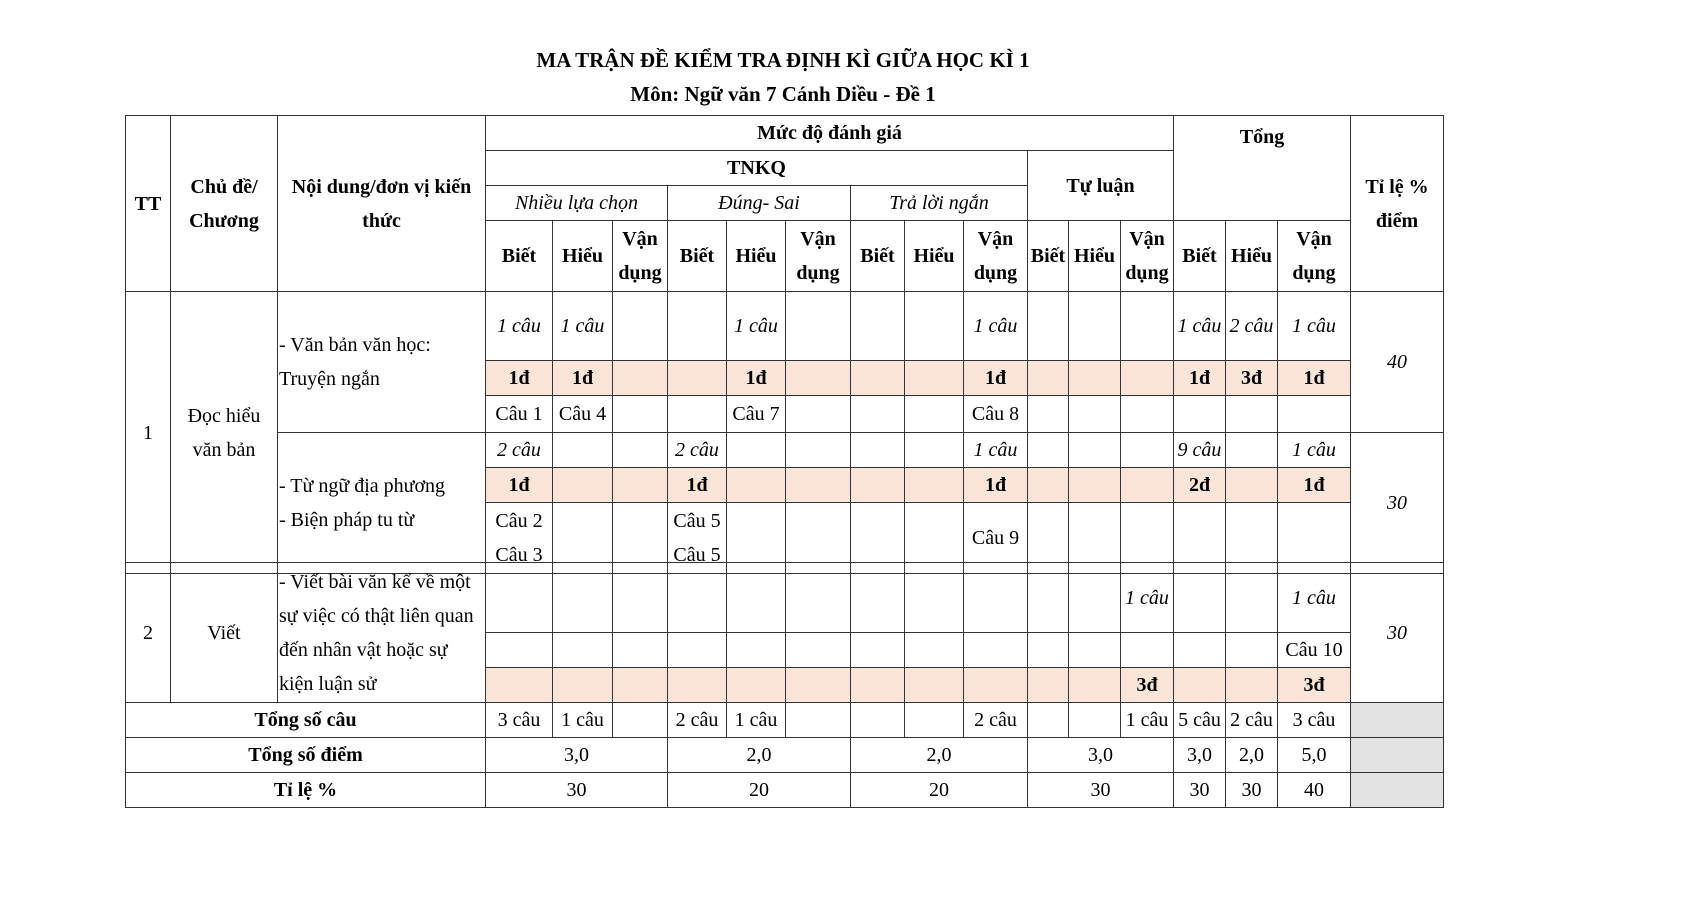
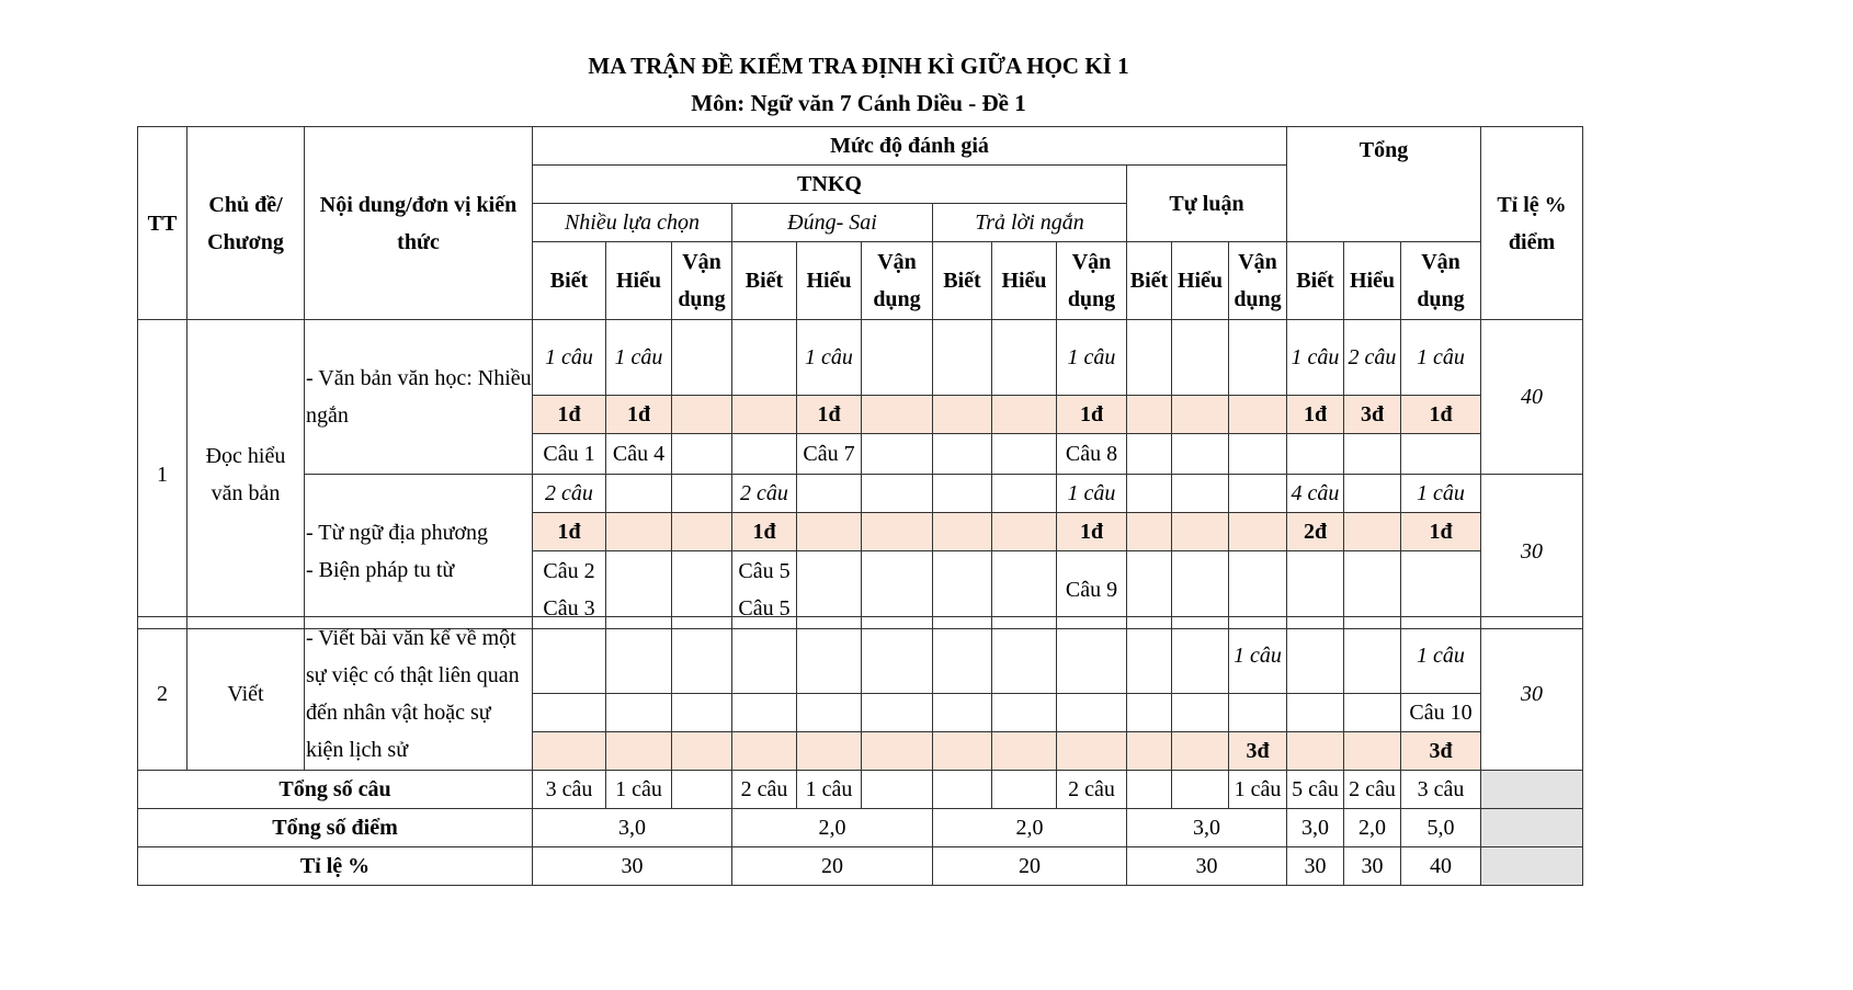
  MA TRẬN ĐỀ KIỂM TRA ĐỊNH KÌ GIỮA HỌC KÌ 1
  Môn: Ngữ văn 7 Cánh Diều - Đề 1
  TT	Chủ đề/ Chương	Nội dung/đơn vị kiến thức	Mức độ đánh giá	Tổng	Tỉ lệ % điểm
  TNKQ	Tự luận
  Nhiều lựa chọn	Đúng- Sai	Trả lời ngắn
  Biết	Hiểu	Vận dụng	Biết	Hiểu	Vận dụng	Biết	Hiểu	Vận dụng	Biết	Hiểu	Vận dụng	Biết	Hiểu	Vận dụng
- 1	Đọc hiểu văn bản	- Văn bản văn học: Truyện ngắn	1 câu	1 câu			1 câu				1 câu				1 câu	2 câu	1 câu	40
+ 1	Đọc hiểu văn bản	- Văn bản văn học: Nhiều ngắn	1 câu	1 câu			1 câu				1 câu				1 câu	2 câu	1 câu	40
  1đ	1đ			1đ				1đ				1đ	3đ	1đ
  Câu 1	Câu 4			Câu 7				Câu 8
- - Từ ngữ địa phương - Biện pháp tu từ	2 câu			2 câu					1 câu				9 câu		1 câu	30
+ - Từ ngữ địa phương - Biện pháp tu từ	2 câu			2 câu					1 câu				4 câu		1 câu	30
  1đ			1đ					1đ				2đ		1đ
  Câu 2 Câu 3			Câu 5 Câu 5					Câu 9
- 2	Viết	- Viết bài văn kể về một sự việc có thật liên quan đến nhân vật hoặc sự kiện luận sử												1 câu			1 câu	30
+ 2	Viết	- Viết bài văn kể về một sự việc có thật liên quan đến nhân vật hoặc sự kiện lịch sử												1 câu			1 câu	30
  														Câu 10
  											3đ			3đ
  Tổng số câu	3 câu	1 câu		2 câu	1 câu				2 câu			1 câu	5 câu	2 câu	3 câu
  Tổng số điểm	3,0	2,0	2,0	3,0	3,0	2,0	5,0
  Tỉ lệ %	30	20	20	30	30	30	40
